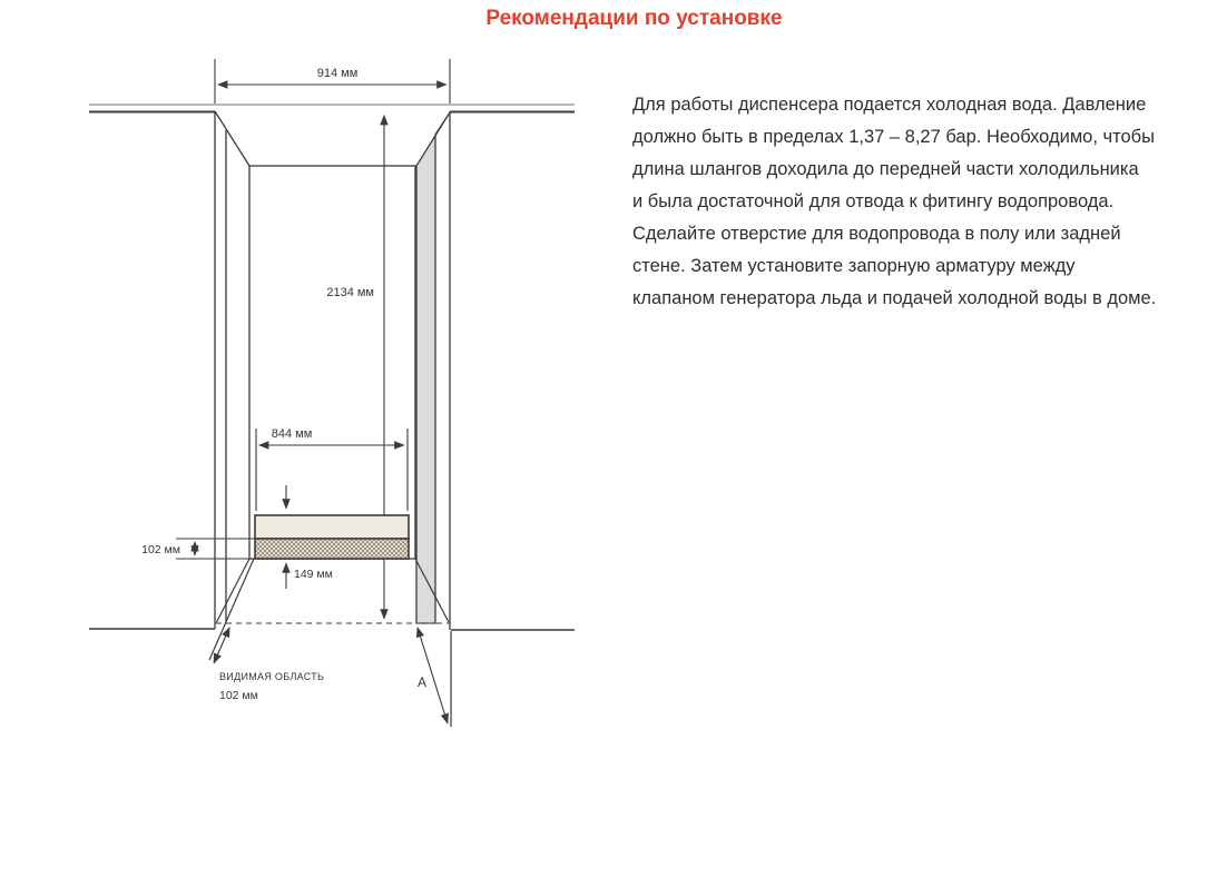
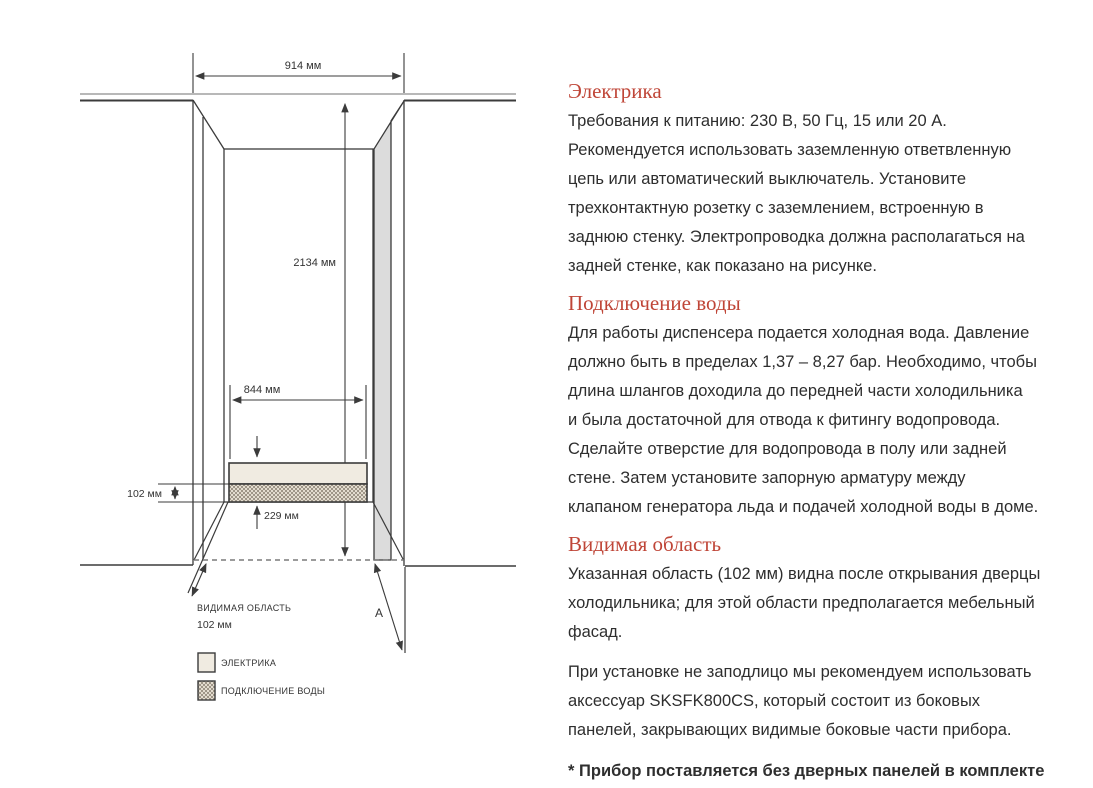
- Рекомендации по установке
  914 мм
  2134 мм
  844 мм
  102 мм
- 149 мм
+ 229 мм
  ВИДИМАЯ ОБЛАСТЬ
  102 мм
  A
+ ЭЛЕКТРИКА
+ ПОДКЛЮЧЕНИЕ ВОДЫ
+ Электрика
+ Требования к питанию: 230 В, 50 Гц, 15 или 20 А.
+ Рекомендуется использовать заземленную ответвленную
+ цепь или автоматический выключатель. Установите
+ трехконтактную розетку с заземлением, встроенную в
+ заднюю стенку. Электропроводка должна располагаться на
+ задней стенке, как показано на рисунке.
+ Подключение воды
  Для работы диспенсера подается холодная вода. Давление
  должно быть в пределах 1,37 – 8,27 бар. Необходимо, чтобы
  длина шлангов доходила до передней части холодильника
  и была достаточной для отвода к фитингу водопровода.
  Сделайте отверстие для водопровода в полу или задней
  стене. Затем установите запорную арматуру между
  клапаном генератора льда и подачей холодной воды в доме.
+ Видимая область
+ Указанная область (102 мм) видна после открывания дверцы
+ холодильника; для этой области предполагается мебельный
+ фасад.
+ При установке не заподлицо мы рекомендуем использовать
+ аксессуар SKSFK800CS, который состоит из боковых
+ панелей, закрывающих видимые боковые части прибора.
+ * Прибор поставляется без дверных панелей в комплекте
